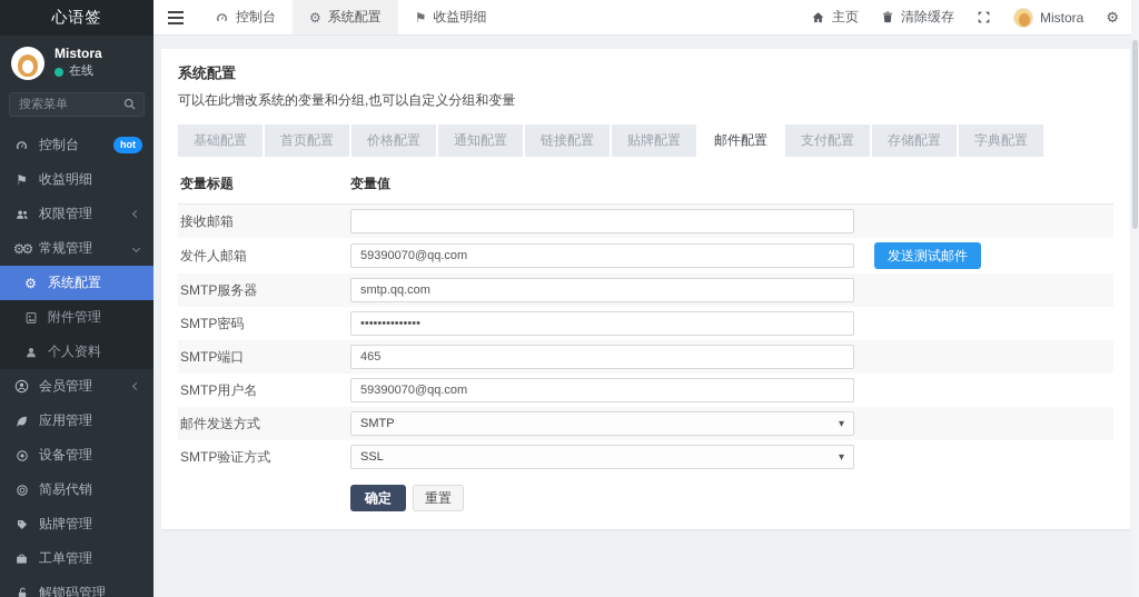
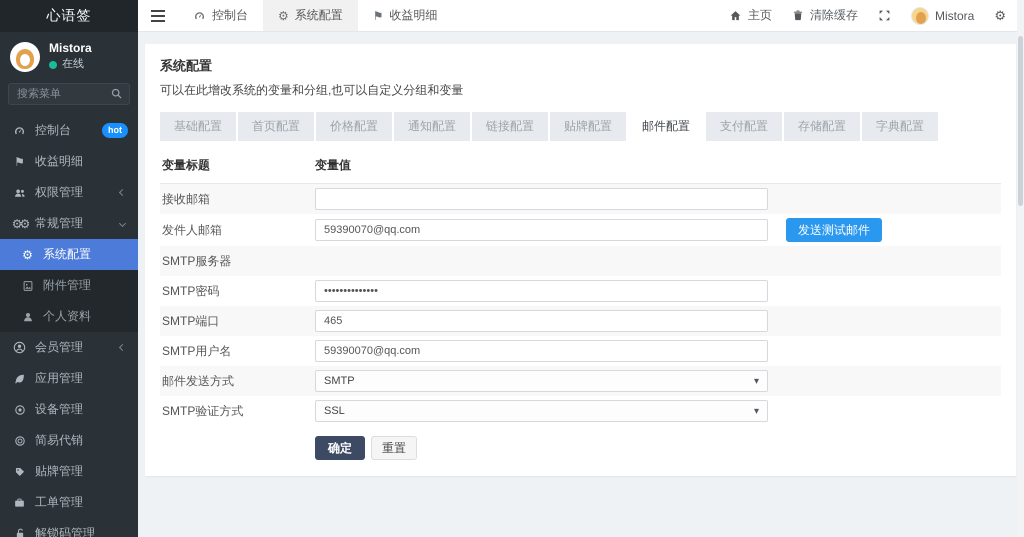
  心语签
  Mistora
  在线
  搜索菜单
  控制台
  hot
  ⚑
  收益明细
  权限管理
  ⚙⚙
  常规管理
  ⚙
  系统配置
  附件管理
  个人资料
  会员管理
  应用管理
  设备管理
  简易代销
  贴牌管理
  工单管理
  解锁码管理
  控制台
  ⚙
  系统配置
  ⚑
  收益明细
  主页
  清除缓存
  Mistora
  ⚙
  系统配置
  可以在此增改系统的变量和分组,也可以自定义分组和变量
  基础配置
  首页配置
  价格配置
  通知配置
  链接配置
  贴牌配置
  邮件配置
  支付配置
  存储配置
  字典配置
  变量标题
  变量值
  接收邮箱
  发件人邮箱
  59390070@qq.com
  发送测试邮件
  SMTP服务器
- smtp.qq.com
  SMTP密码
  ••••••••••••••
  SMTP端口
  465
  SMTP用户名
  59390070@qq.com
  邮件发送方式
  SMTP
  ▾
  SMTP验证方式
  SSL
  ▾
  确定
  重置
